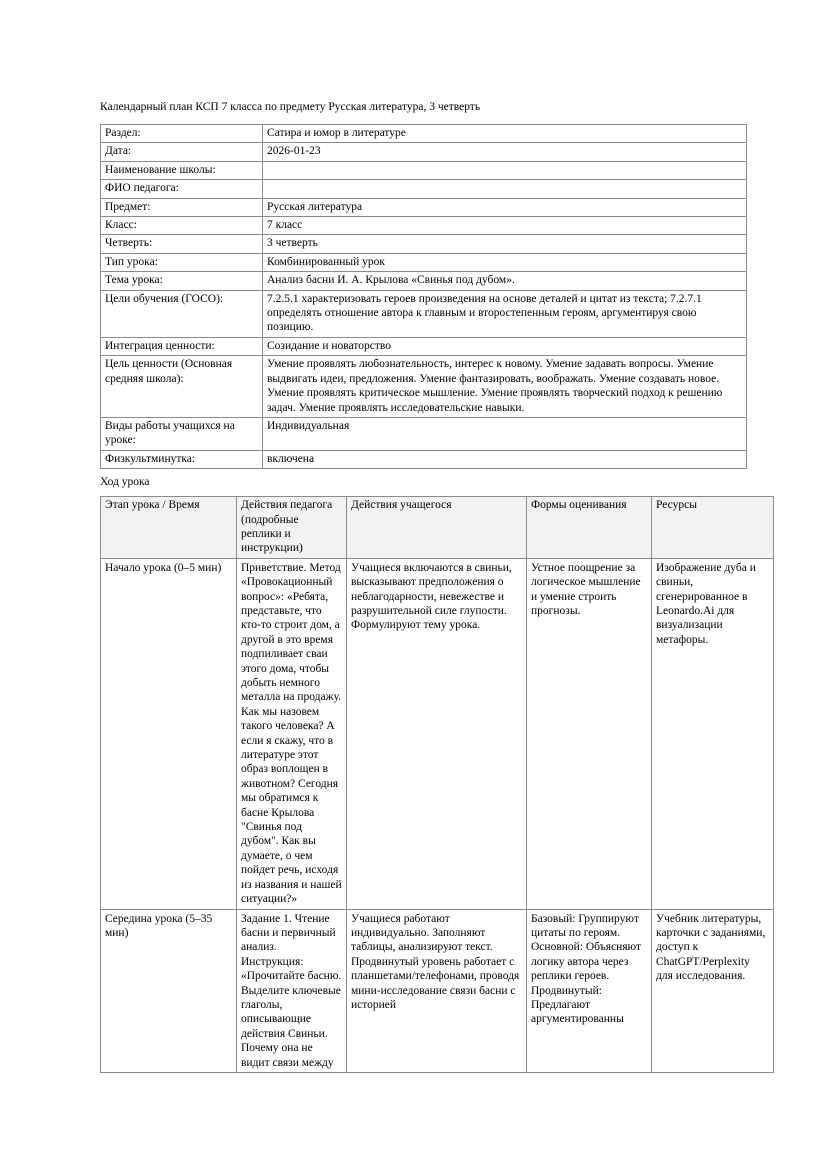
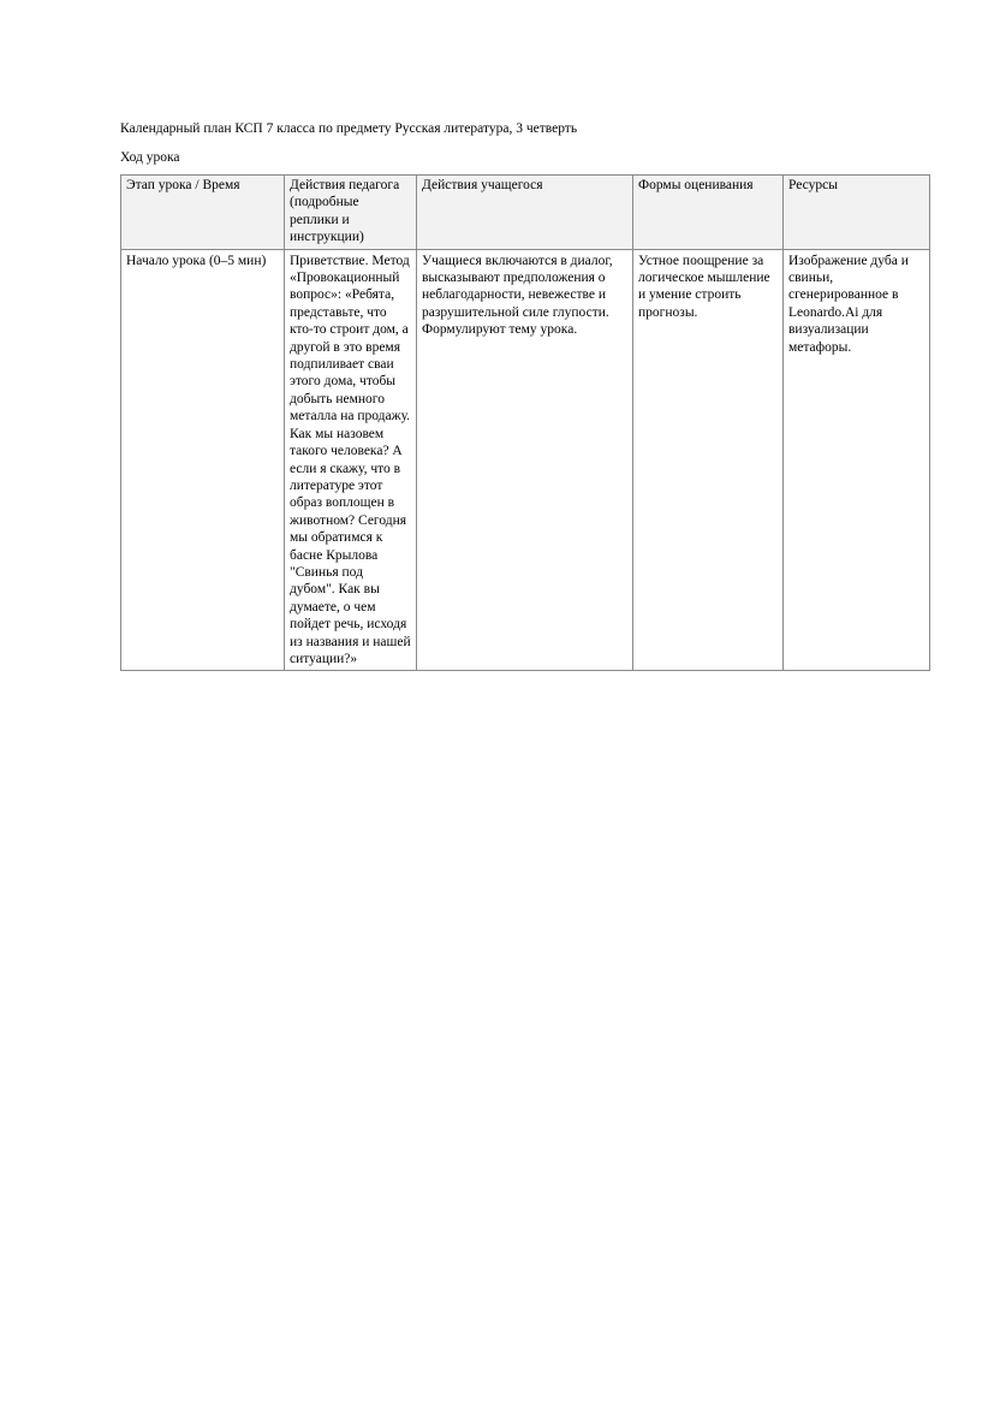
  Календарный план КСП 7 класса по предмету Русская литература, 3 четверть
- Раздел:	Сатира и юмор в литературе
- Дата:	2026-01-23
- Наименование школы:
- ФИО педагога:
- Предмет:	Русская литература
- Класс:	7 класс
- Четверть:	3 четверть
- Тип урока:	Комбинированный урок
- Тема урока:	Анализ басни И. А. Крылова «Свинья под дубом».
- Цели обучения (ГОСО):	7.2.5.1 характеризовать героев произведения на основе деталей и цитат из текста; 7.2.7.1 определять отношение автора к главным и второстепенным героям, аргументируя свою позицию.
- Интеграция ценности:	Созидание и новаторство
- Цель ценности (Основная средняя школа):	Умение проявлять любознательность, интерес к новому. Умение задавать вопросы. Умение выдвигать идеи, предложения. Умение фантазировать, воображать. Умение создавать новое. Умение проявлять критическое мышление. Умение проявлять творческий подход к решению задач. Умение проявлять исследовательские навыки.
- Виды работы учащихся на уроке:	Индивидуальная
- Физкультминутка:	включена
  Ход урока
  Этап урока / Время	Действия педагога (подробные реплики и инструкции)	Действия учащегося	Формы оценивания	Ресурсы
- Начало урока (0–5 мин)	Приветствие. Метод «Провокационный вопрос»: «Ребята, представьте, что кто-то строит дом, а другой в это время подпиливает сваи этого дома, чтобы добыть немного металла на продажу. Как мы назовем такого человека? А если я скажу, что в литературе этот образ воплощен в животном? Сегодня мы обратимся к басне Крылова "Свинья под дубом". Как вы думаете, о чем пойдет речь, исходя из названия и нашей ситуации?»	Учащиеся включаются в свиньи, высказывают предположения о неблагодарности, невежестве и разрушительной силе глупости. Формулируют тему урока.	Устное поощрение за логическое мышление и умение строить прогнозы.	Изображение дуба и свиньи, сгенерированное в Leonardo.Ai для визуализации метафоры.
+ Начало урока (0–5 мин)	Приветствие. Метод «Провокационный вопрос»: «Ребята, представьте, что кто-то строит дом, а другой в это время подпиливает сваи этого дома, чтобы добыть немного металла на продажу. Как мы назовем такого человека? А если я скажу, что в литературе этот образ воплощен в животном? Сегодня мы обратимся к басне Крылова "Свинья под дубом". Как вы думаете, о чем пойдет речь, исходя из названия и нашей ситуации?»	Учащиеся включаются в диалог, высказывают предположения о неблагодарности, невежестве и разрушительной силе глупости. Формулируют тему урока.	Устное поощрение за логическое мышление и умение строить прогнозы.	Изображение дуба и свиньи, сгенерированное в Leonardo.Ai для визуализации метафоры.
- Середина урока (5–35 мин)	Задание 1. Чтение басни и первичный анализ. Инструкция: «Прочитайте басню. Выделите ключевые глаголы, описывающие действия Свиньи. Почему она не видит связи между	Учащиеся работают индивидуально. Заполняют таблицы, анализируют текст. Продвинутый уровень работает с планшетами/телефонами, проводя мини-исследование связи басни с историей	Базовый: Группируют цитаты по героям. Основной: Объясняют логику автора через реплики героев. Продвинутый: Предлагают аргументированны	Учебник литературы, карточки с заданиями, доступ к ChatGPT/Perplexity для исследования.
